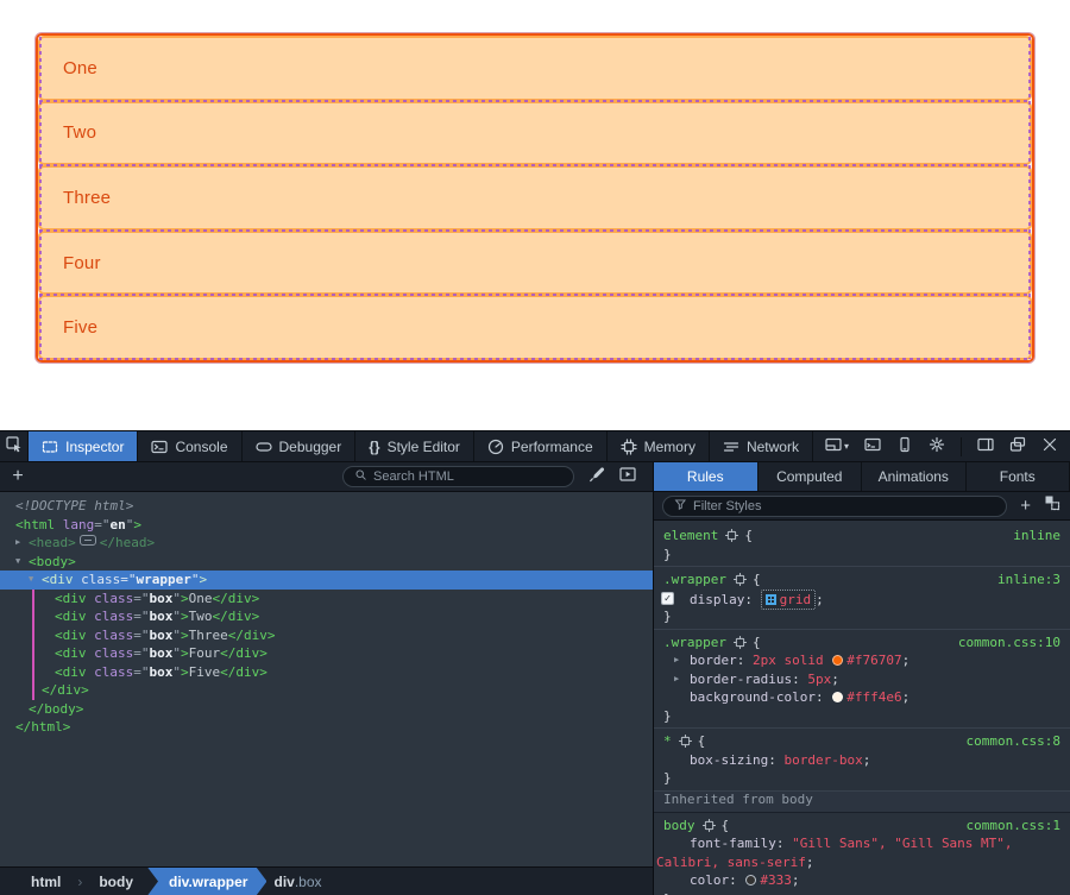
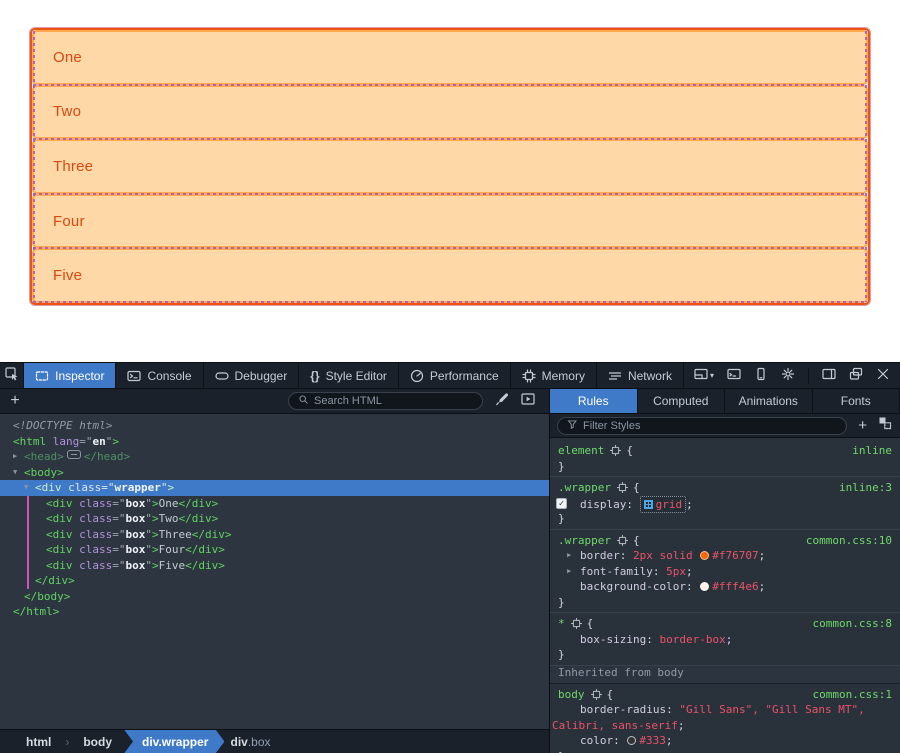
  One
  Two
  Three
  Four
  Five
  Inspector
  Console
  Debugger
  {}
  Style Editor
  Performance
  Memory
  Network
  ▾
  +
  Search HTML
  <!DOCTYPE html>
  <html lang="en">
  ▶
  <head> </head>
  ▼
  <body>
  ▼
  <div class="wrapper">
  <div class="box">One</div>
  <div class="box">Two</div>
  <div class="box">Three</div>
  <div class="box">Four</div>
  <div class="box">Five</div>
  </div>
  </body>
  </html>
  html
  ›
  body
  div.wrapper
  div.box
  Rules
  Computed
  Animations
  Fonts
  Filter Styles
  +
  element {
  inline
  }
  .wrapper {
  inline:3
  ✓
  display: grid ;
  }
  .wrapper {
  common.css:10
  ▶
  border: 2px solid #f76707;
  ▶
- border-radius: 5px;
+ font-family: 5px;
  background-color: #fff4e6;
  }
  * {
  common.css:8
  box-sizing: border-box;
  }
  Inherited from body
  body {
  common.css:1
- font-family: "Gill Sans", "Gill Sans MT",
+ border-radius: "Gill Sans", "Gill Sans MT",
  Calibri, sans-serif;
  color: #333;
